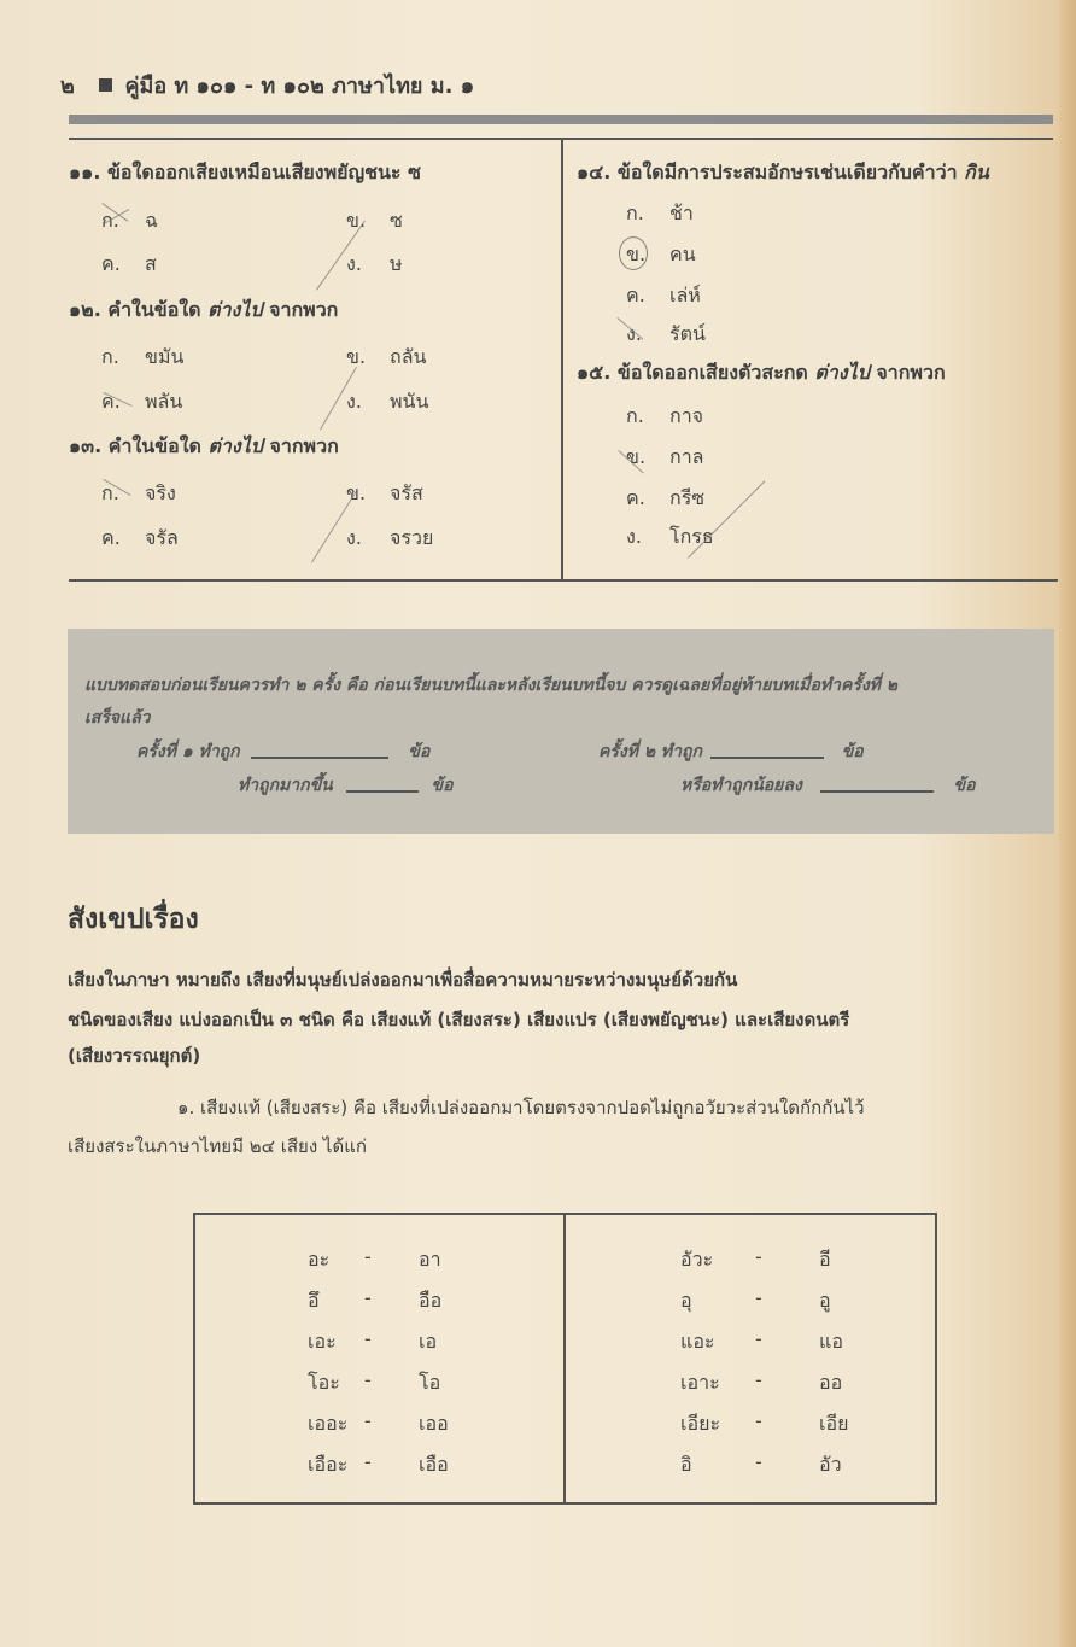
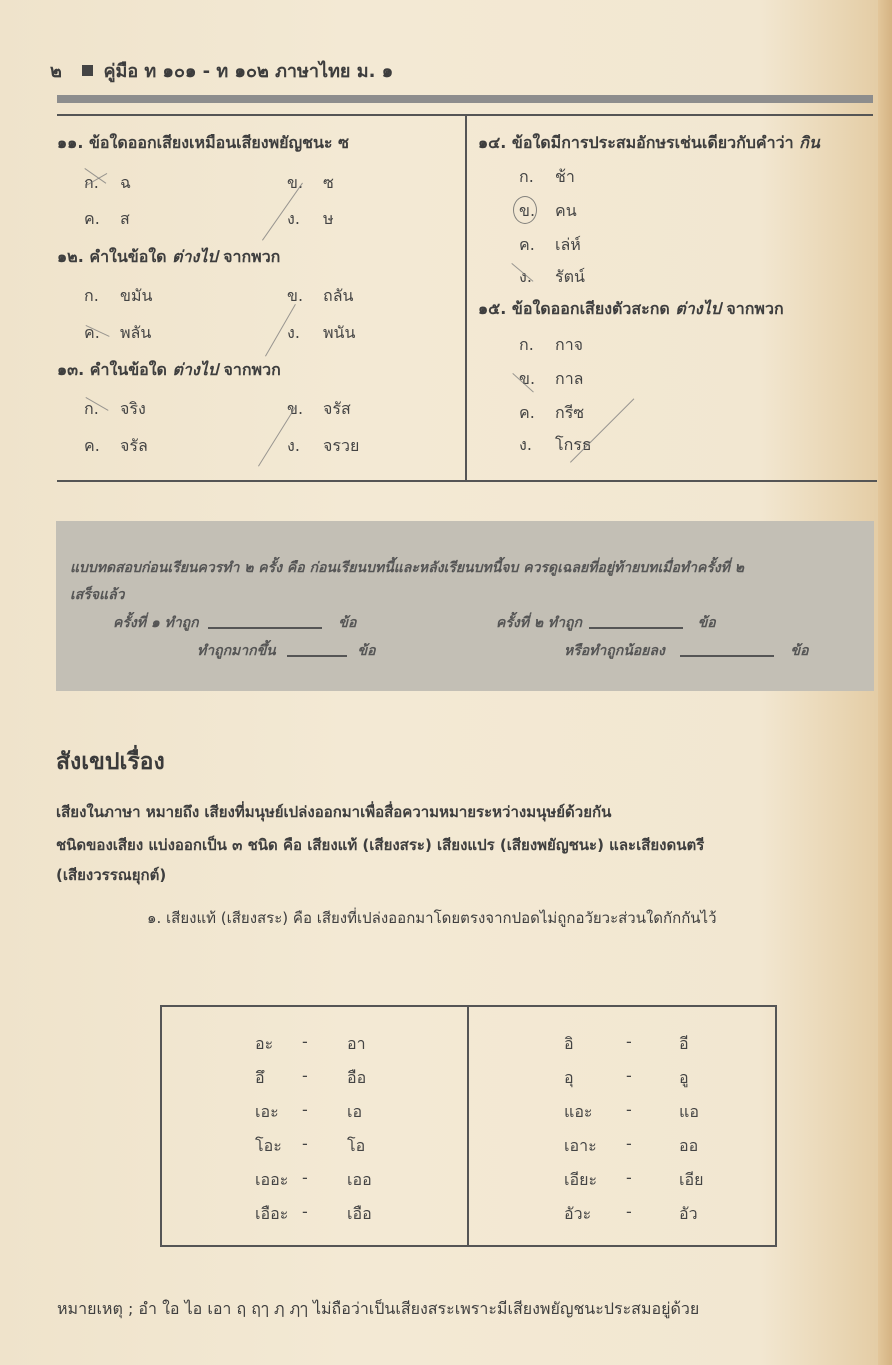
  ๒ คู่มือ ท ๑๐๑ - ท ๑๐๒ ภาษาไทย ม. ๑
  ๑๑. ข้อใดออกเสียงเหมือนเสียงพยัญชนะ ซ
  ก. ฉ
  ข. ซ
  ค. ส
  ง. ษ
  ๑๒. คำในข้อใด ต่างไป จากพวก
  ก. ขมัน
  ข. ถลัน
  ค. พลัน
  ง. พนัน
  ๑๓. คำในข้อใด ต่างไป จากพวก
  ก. จริง
  ข. จรัส
  ค. จรัล
  ง. จรวย
  ๑๔. ข้อใดมีการประสมอักษรเช่นเดียวกับคำว่า กิน
  ก. ช้า
  ข. คน
  ค. เล่ห์
  ง. รัตน์
  ๑๕. ข้อใดออกเสียงตัวสะกด ต่างไป จากพวก
  ก. กาจ
  ข. กาล
  ค. กรีซ
  ง. โกรธ
  แบบทดสอบก่อนเรียนควรทำ ๒ ครั้ง คือ ก่อนเรียนบทนี้และหลังเรียนบทนี้จบ ควรดูเฉลยที่อยู่ท้ายบทเมื่อทำครั้งที่ ๒
  เสร็จแล้ว
  ครั้งที่ ๑ ทำถูก ข้อ
  ทำถูกมากขึ้น ข้อ
  ครั้งที่ ๒ ทำถูก ข้อ
  หรือทำถูกน้อยลง ข้อ
  สังเขปเรื่อง
  เสียงในภาษา หมายถึง เสียงที่มนุษย์เปล่งออกมาเพื่อสื่อความหมายระหว่างมนุษย์ด้วยกัน
  ชนิดของเสียง แบ่งออกเป็น ๓ ชนิด คือ เสียงแท้ (เสียงสระ) เสียงแปร (เสียงพยัญชนะ) และเสียงดนตรี
  (เสียงวรรณยุกต์)
  ๑. เสียงแท้ (เสียงสระ) คือ เสียงที่เปล่งออกมาโดยตรงจากปอดไม่ถูกอวัยวะส่วนใดกักกันไว้
- เสียงสระในภาษาไทยมี ๒๔ เสียง ได้แก่
  อะ
  -
  อา
  อึ
  -
  อือ
  เอะ
  -
  เอ
  โอะ
  -
  โอ
  เออะ
  -
  เออ
  เอือะ
  -
  เอือ
- อัวะ
+ อิ
  -
  อี
  อุ
  -
  อู
  แอะ
  -
  แอ
  เอาะ
  -
  ออ
  เอียะ
  -
  เอีย
- อิ
+ อัวะ
  -
  อัว
+ หมายเหตุ ; อำ ใอ ไอ เอา ฤ ฤๅ ฦ ฦๅ ไม่ถือว่าเป็นเสียงสระเพราะมีเสียงพยัญชนะประสมอยู่ด้วย
